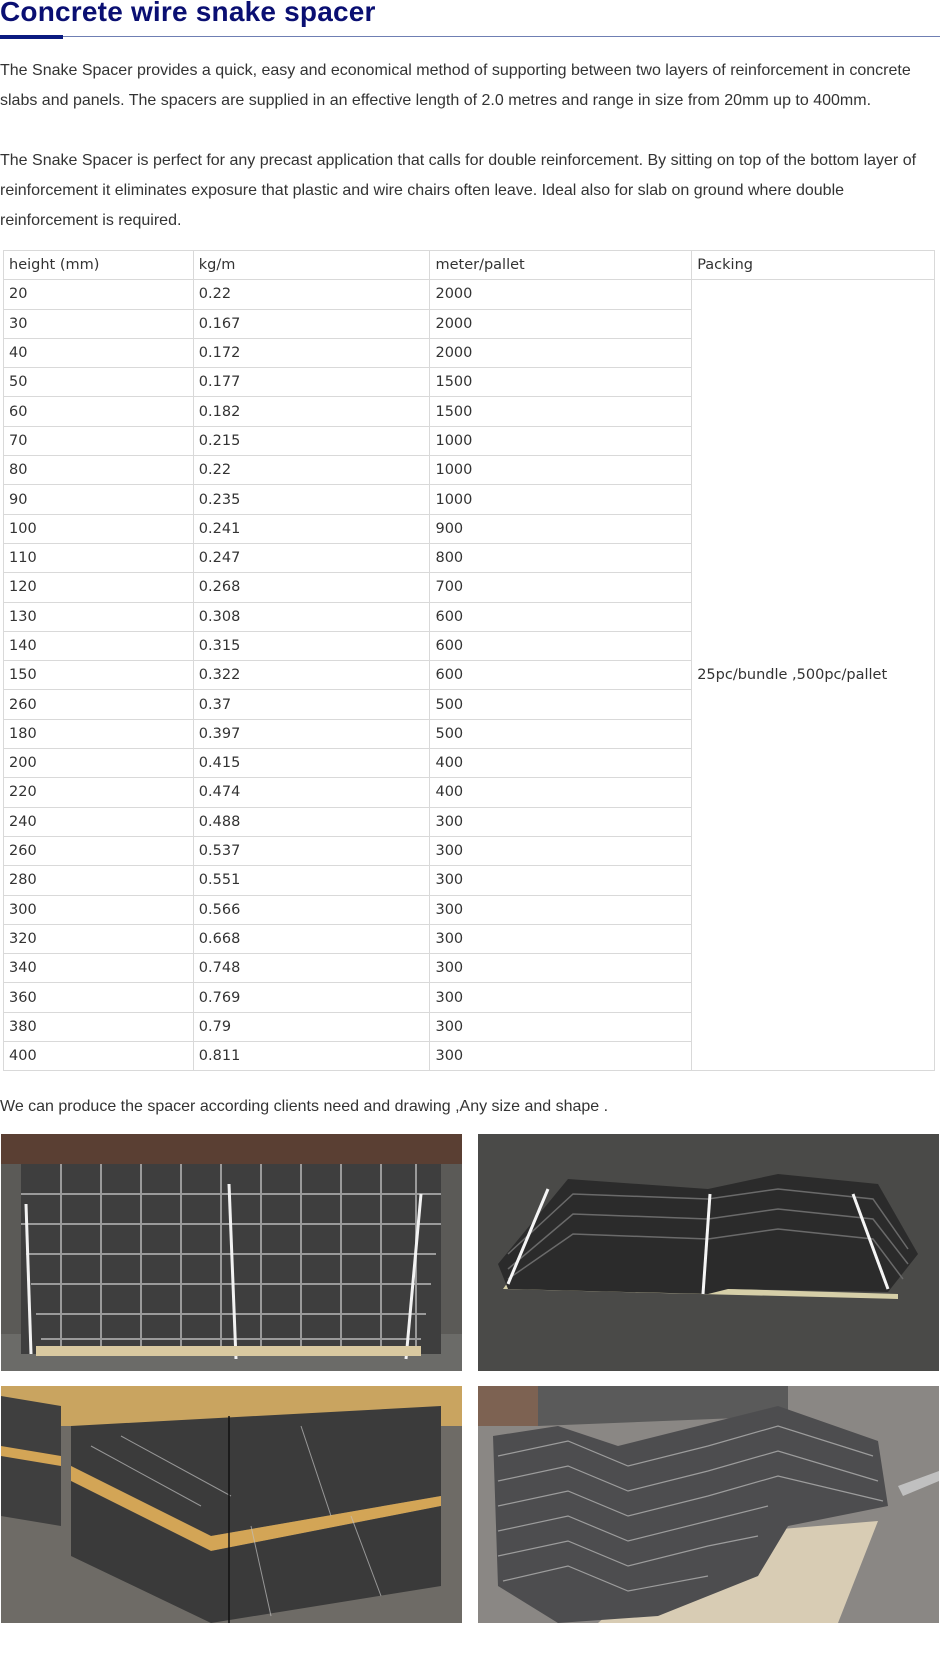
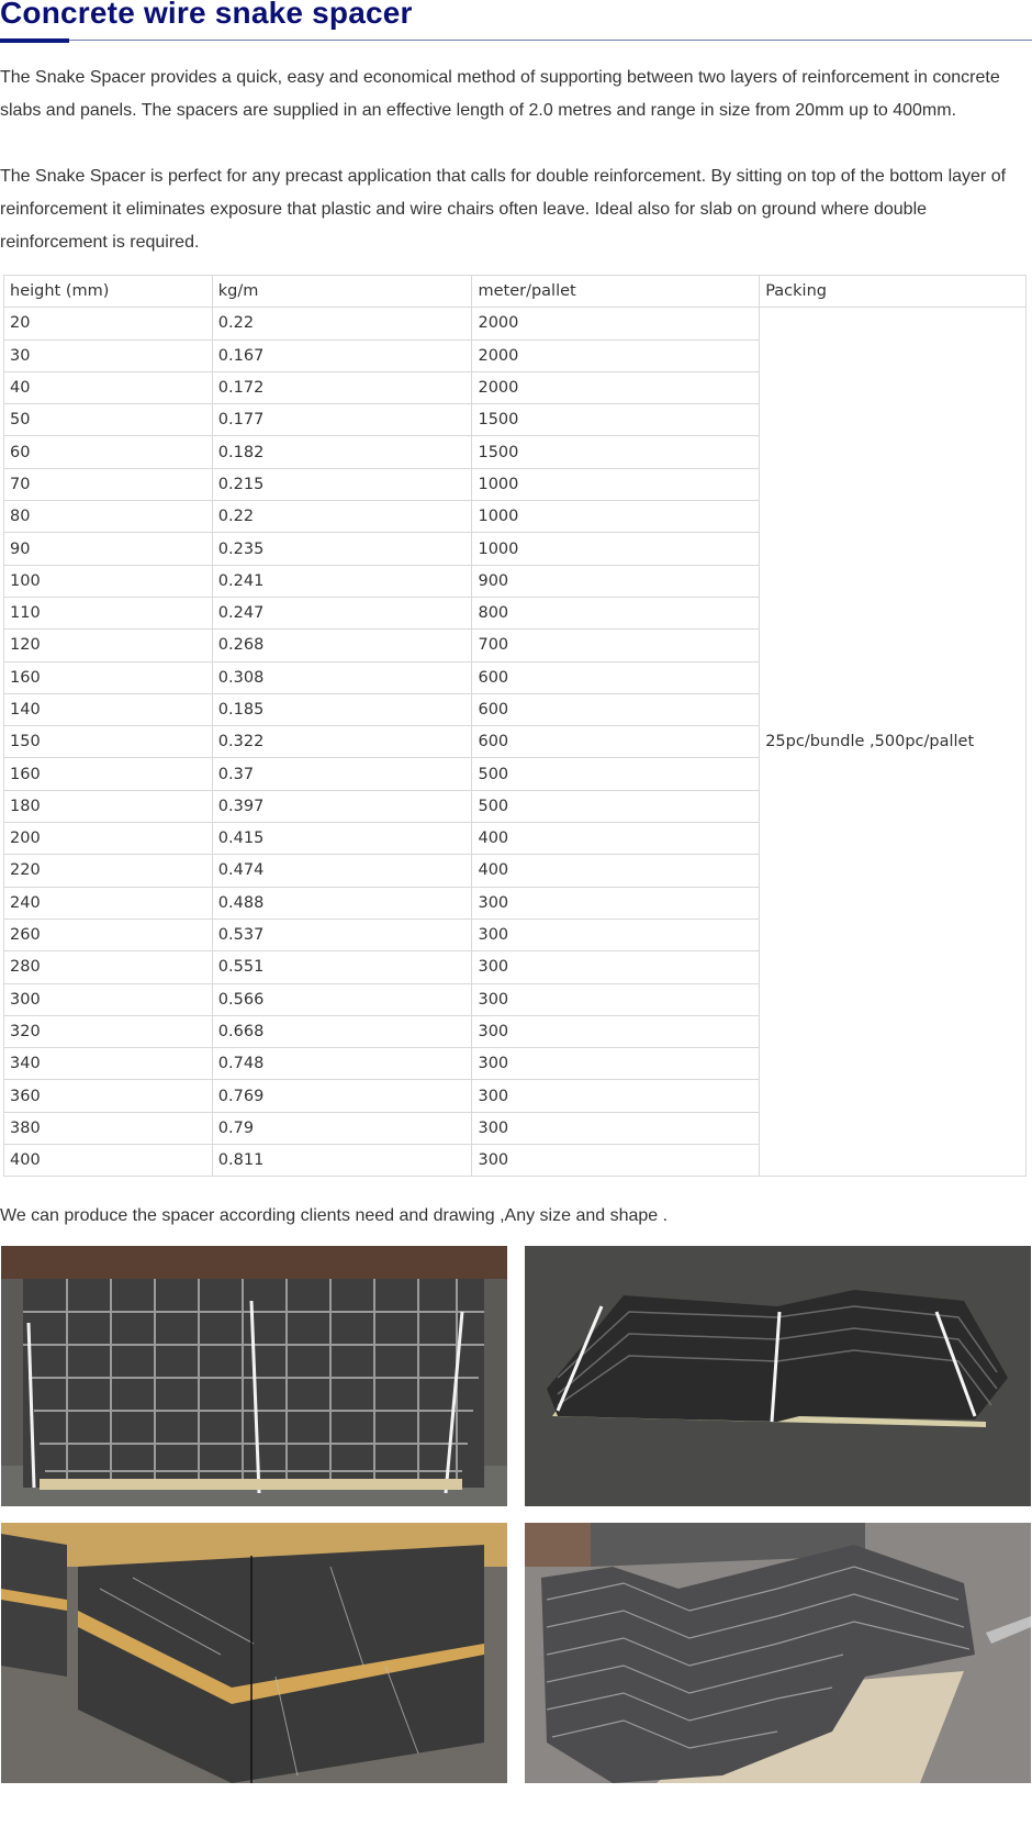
  Concrete wire snake spacer
  The Snake Spacer provides a quick, easy and economical method of supporting between two layers of reinforcement in concrete slabs and panels. The spacers are supplied in an effective length of 2.0 metres and range in size from 20mm up to 400mm.
  The Snake Spacer is perfect for any precast application that calls for double reinforcement. By sitting on top of the bottom layer of reinforcement it eliminates exposure that plastic and wire chairs often leave. Ideal also for slab on ground where double reinforcement is required.
  height (mm)	kg/m	meter/pallet	Packing
  20	0.22	2000	25pc/bundle ,500pc/pallet
  30	0.167	2000
  40	0.172	2000
  50	0.177	1500
  60	0.182	1500
  70	0.215	1000
  80	0.22	1000
  90	0.235	1000
  100	0.241	900
  110	0.247	800
  120	0.268	700
- 130	0.308	600
+ 160	0.308	600
- 140	0.315	600
+ 140	0.185	600
  150	0.322	600
- 260	0.37	500
+ 160	0.37	500
  180	0.397	500
  200	0.415	400
  220	0.474	400
  240	0.488	300
  260	0.537	300
  280	0.551	300
  300	0.566	300
  320	0.668	300
  340	0.748	300
  360	0.769	300
  380	0.79	300
  400	0.811	300
  We can produce the spacer according clients need and drawing ,Any size and shape .
